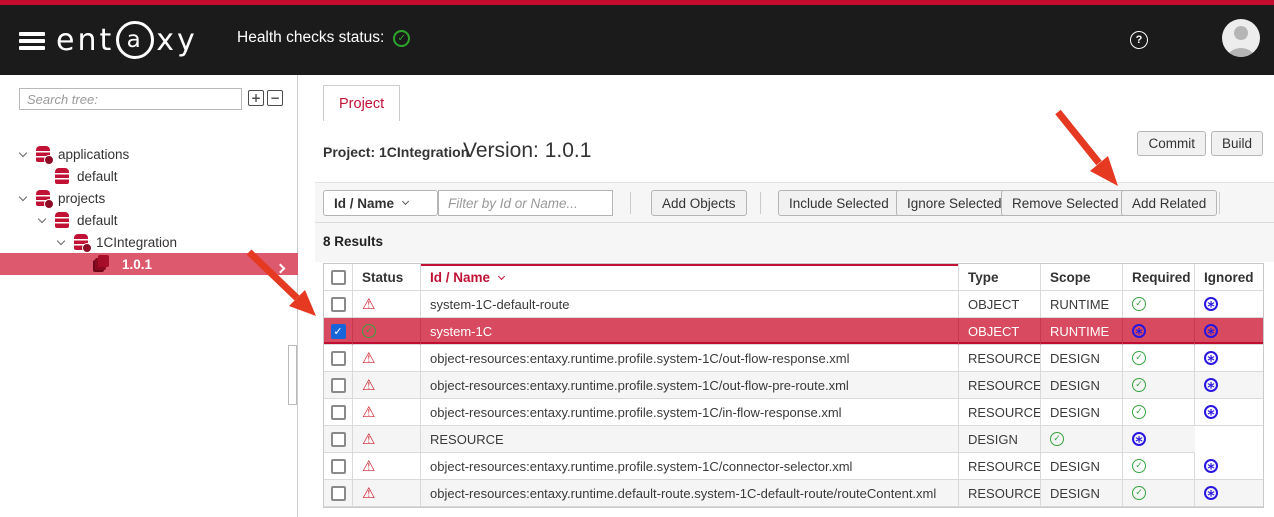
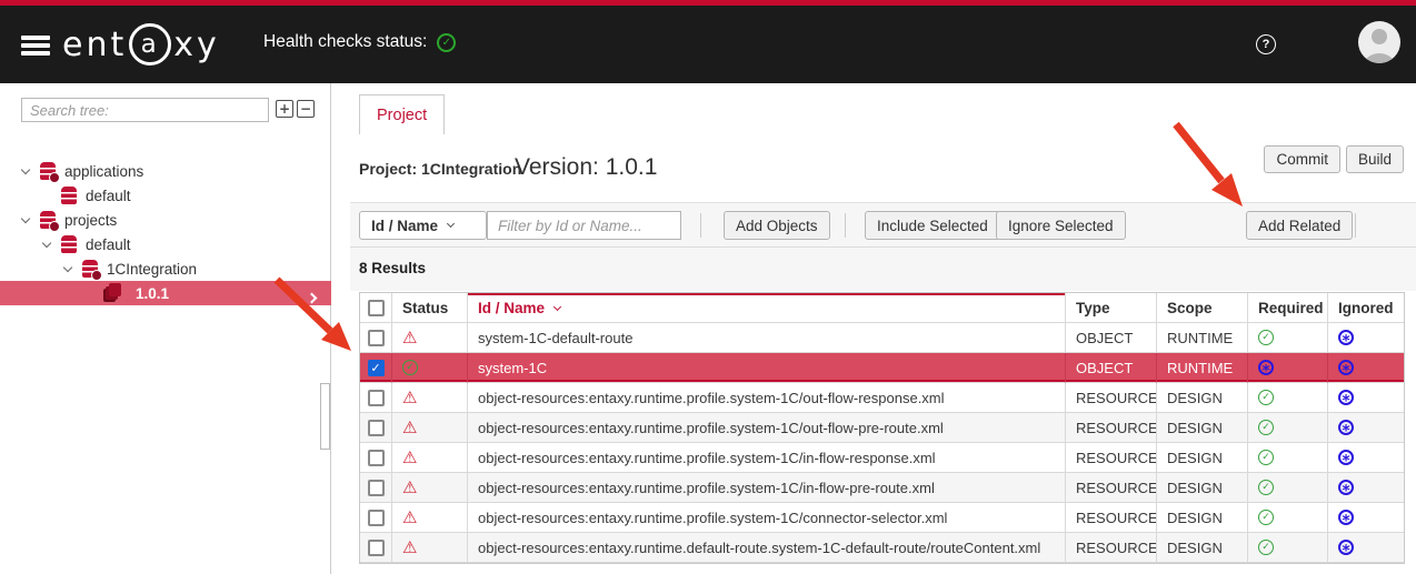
  ent
  a
  xy
  Health checks status:
  ✓
  ?
  Search tree:
  +
  −
  applications
  default
  projects
  default
  1CIntegration
  1.0.1
  Project
  Project: 1CIntegration
  Version: 1.0.1
  Commit
  Build
  Id / Name
  Filter by Id or Name...
  Add Objects
  Include Selected
  Ignore Selected
- Remove Selected
  Add Related
  8 Results
  Status
  Id / Name
  Type
  Scope
  Required
  Ignored
  ⚠
  system-1C-default-route
  OBJECT
  RUNTIME
  system-1C
  OBJECT
  RUNTIME
  ⚠
  object-resources:entaxy.runtime.profile.system-1C/out-flow-response.xml
  RESOURCE
  DESIGN
  ⚠
  object-resources:entaxy.runtime.profile.system-1C/out-flow-pre-route.xml
  RESOURCE
  DESIGN
  ⚠
  object-resources:entaxy.runtime.profile.system-1C/in-flow-response.xml
  RESOURCE
  DESIGN
  ⚠
+ object-resources:entaxy.runtime.profile.system-1C/in-flow-pre-route.xml
  RESOURCE
  DESIGN
  ⚠
  object-resources:entaxy.runtime.profile.system-1C/connector-selector.xml
  RESOURCE
  DESIGN
  ⚠
  object-resources:entaxy.runtime.default-route.system-1C-default-route/routeContent.xml
  RESOURCE
  DESIGN
